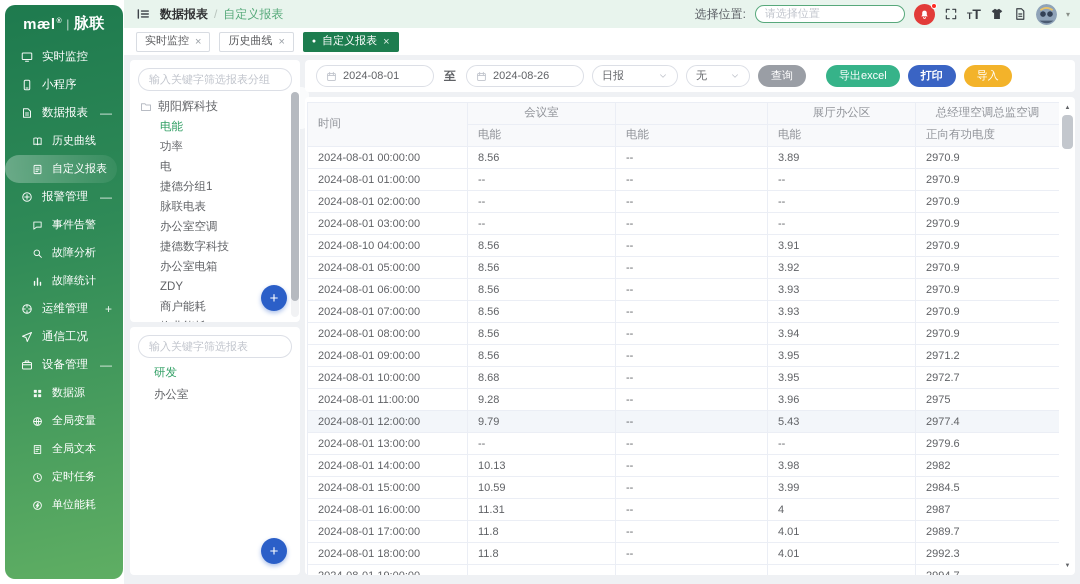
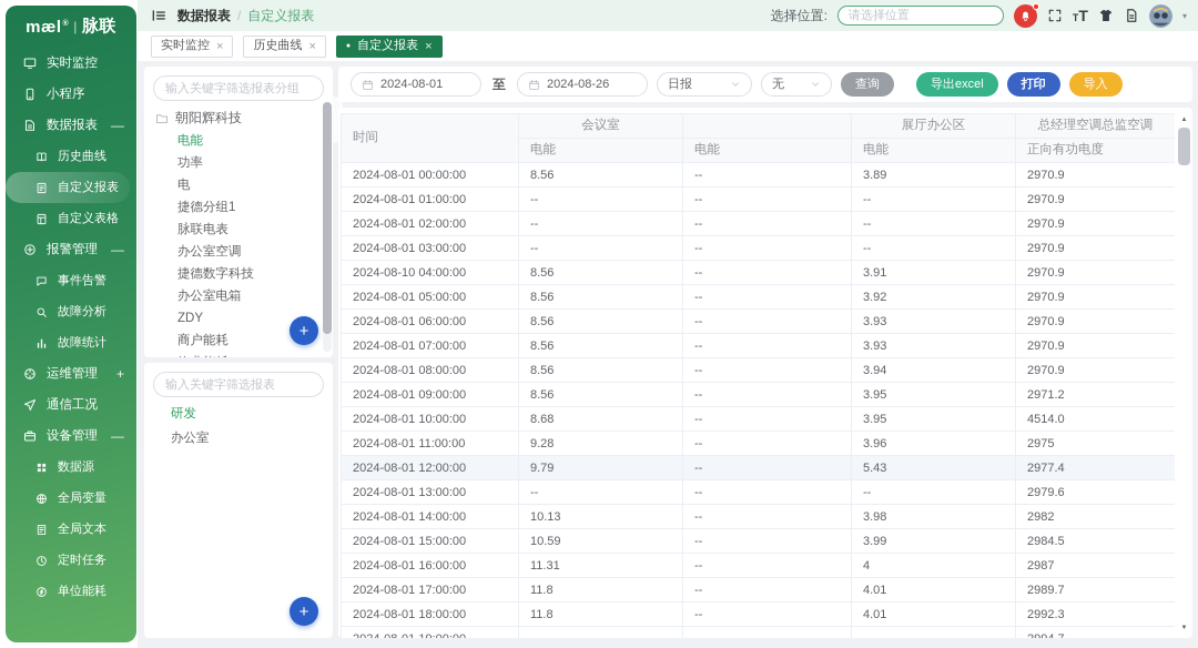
  mæl
  |
  脉联
  实时监控
  小程序
  数据报表
  —
  历史曲线
  自定义报表
+ 自定义表格
  报警管理
  —
  事件告警
  故障分析
  故障统计
  运维管理
  +
  通信工况
  设备管理
  —
  数据源
  全局变量
  全局文本
  定时任务
  单位能耗
  数据报表 / 自定义报表
  选择位置:
  请选择位置
  T
  T
  ▾
  实时监控
  ×
  历史曲线
  ×
  自定义报表
  ×
  输入关键字筛选报表分组
  朝阳辉科技
  电能
  功率
  电
  捷德分组1
  脉联电表
  办公室空调
  捷德数字科技
  办公室电箱
  ZDY
  商户能耗
  +
  输入关键字筛选报表
  研发
  办公室
  +
  2024-08-01
  至
  2024-08-26
  日报
  无
  查询
  导出excel
  打印
  导入
  时间	会议室		展厅办公区	总经理空调总监空调
  电能	电能	电能	正向有功电度
  2024-08-01 00:00:00	8.56	--	3.89	2970.9
  2024-08-01 01:00:00	--	--	--	2970.9
  2024-08-01 02:00:00	--	--	--	2970.9
  2024-08-01 03:00:00	--	--	--	2970.9
  2024-08-10 04:00:00	8.56	--	3.91	2970.9
  2024-08-01 05:00:00	8.56	--	3.92	2970.9
  2024-08-01 06:00:00	8.56	--	3.93	2970.9
  2024-08-01 07:00:00	8.56	--	3.93	2970.9
  2024-08-01 08:00:00	8.56	--	3.94	2970.9
  2024-08-01 09:00:00	8.56	--	3.95	2971.2
- 2024-08-01 10:00:00	8.68	--	3.95	2972.7
+ 2024-08-01 10:00:00	8.68	--	3.95	4514.0
  2024-08-01 11:00:00	9.28	--	3.96	2975
  2024-08-01 12:00:00	9.79	--	5.43	2977.4
  2024-08-01 13:00:00	--	--	--	2979.6
  2024-08-01 14:00:00	10.13	--	3.98	2982
  2024-08-01 15:00:00	10.59	--	3.99	2984.5
  2024-08-01 16:00:00	11.31	--	4	2987
  2024-08-01 17:00:00	11.8	--	4.01	2989.7
  2024-08-01 18:00:00	11.8	--	4.01	2992.3
